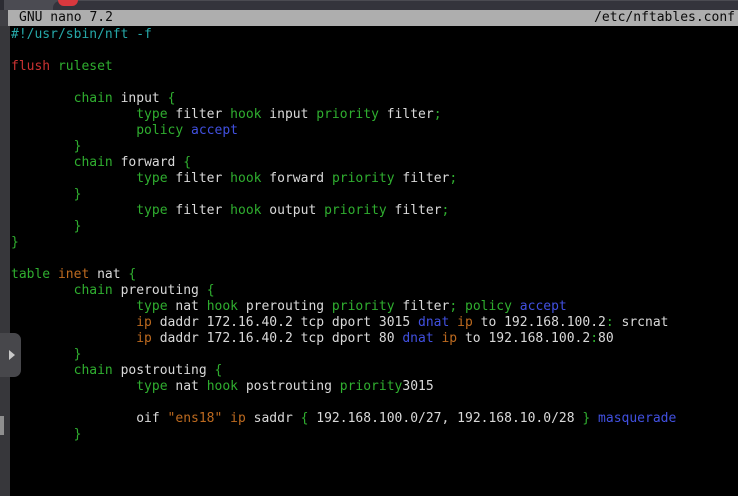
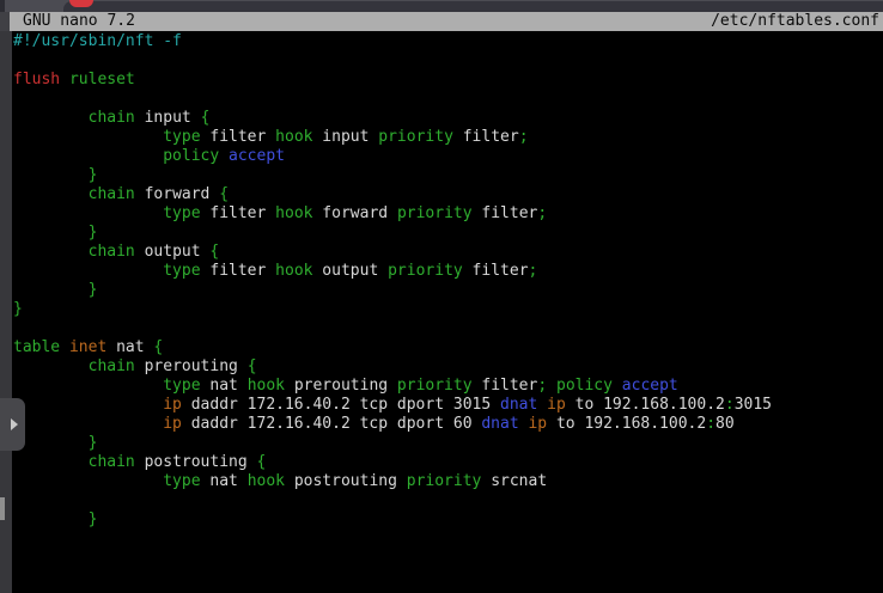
  GNU nano 7.2
  /etc/nftables.conf
  #!/usr/sbin/nft -f
  flush ruleset
  chain input {
  type filter hook input priority filter;
  policy accept
  }
  chain forward {
  type filter hook forward priority filter;
  }
+ chain output {
  type filter hook output priority filter;
  }
  }
  table inet nat {
  chain prerouting {
  type nat hook prerouting priority filter; policy accept
- ip daddr 172.16.40.2 tcp dport 3015 dnat ip to 192.168.100.2: srcnat
+ ip daddr 172.16.40.2 tcp dport 3015 dnat ip to 192.168.100.2:3015
- ip daddr 172.16.40.2 tcp dport 80 dnat ip to 192.168.100.2:80
+ ip daddr 172.16.40.2 tcp dport 60 dnat ip to 192.168.100.2:80
  }
  chain postrouting {
- type nat hook postrouting priority3015
+ type nat hook postrouting priority srcnat
- oif "ens18" ip saddr { 192.168.100.0/27, 192.168.10.0/28 } masquerade
  }
